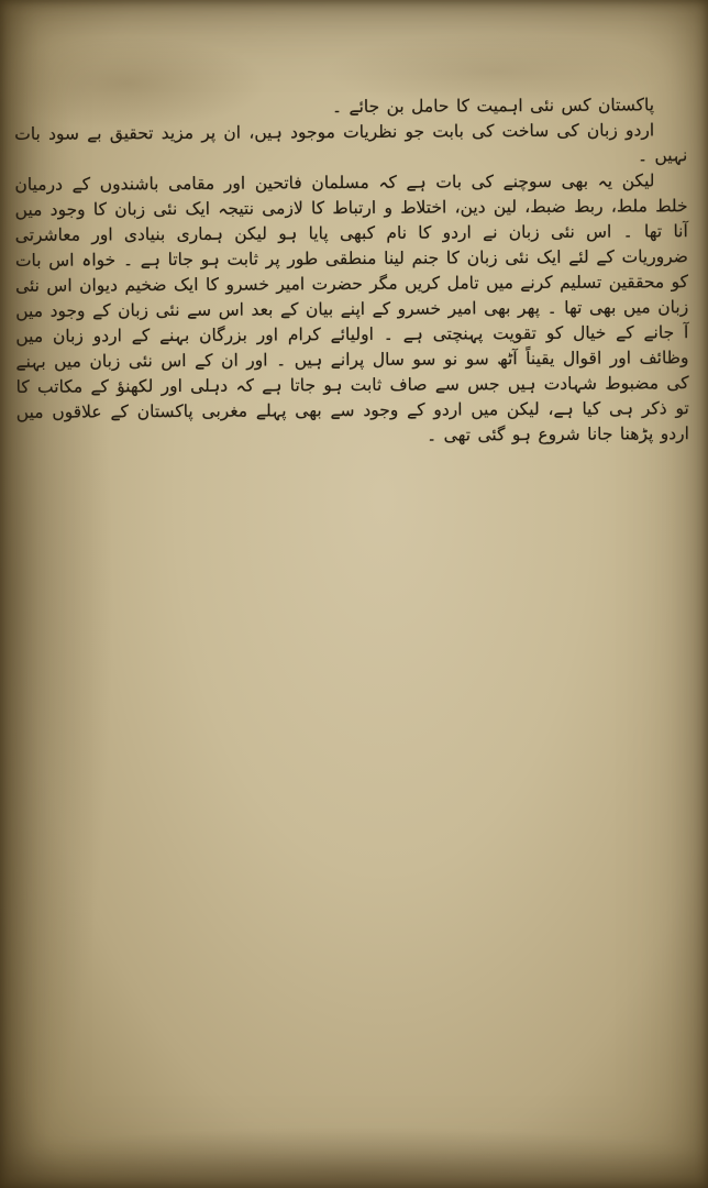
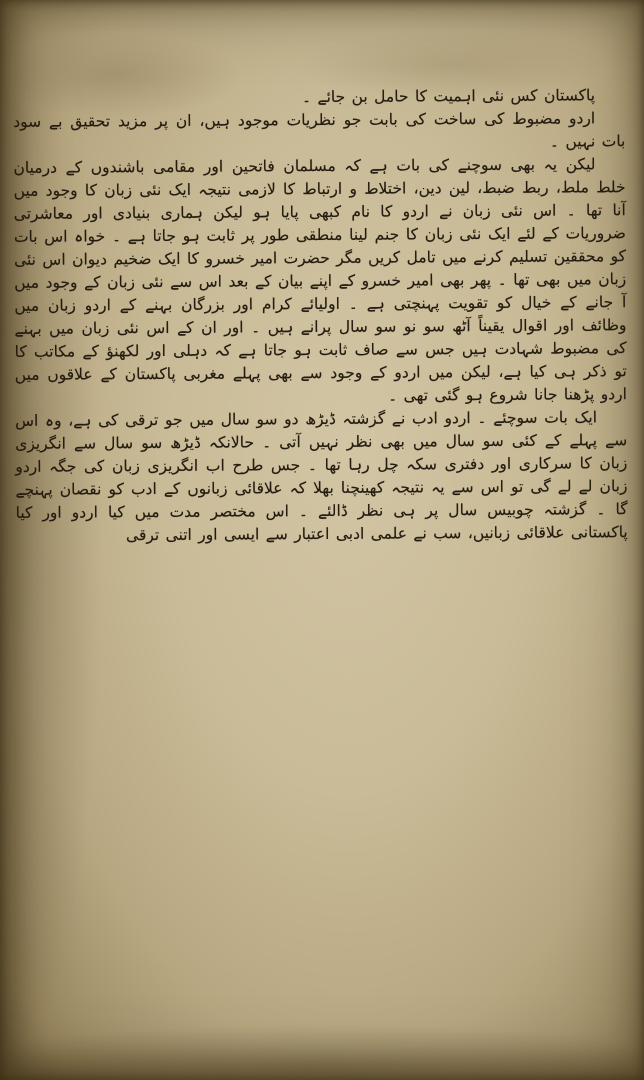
  پاکستان کس نئی اہمیت کا حامل بن جائے ۔
- اردو زبان کی ساخت کی بابت جو نظریات موجود ہیں، ان پر مزید تحقیق بے سود بات نہیں ۔
+ اردو مضبوط کی ساخت کی بابت جو نظریات موجود ہیں، ان پر مزید تحقیق بے سود بات نہیں ۔
  لیکن یہ بھی سوچنے کی بات ہے کہ مسلمان فاتحین اور مقامی باشندوں کے درمیان خلط ملط، ربط ضبط، لین دین، اختلاط و ارتباط کا لازمی نتیجہ ایک نئی زبان کا وجود میں آنا تھا ۔ اس نئی زبان نے اردو کا نام کبھی پایا ہو لیکن ہماری بنیادی اور معاشرتی ضروریات کے لئے ایک نئی زبان کا جنم لینا منطقی طور پر ثابت ہو جاتا ہے ۔ خواہ اس بات کو محققین تسلیم کرنے میں تامل کریں مگر حضرت امیر خسرو کا ایک ضخیم دیوان اس نئی زبان میں بھی تھا ۔ پھر بھی امیر خسرو کے اپنے بیان کے بعد اس سے نئی زبان کے وجود میں آ جانے کے خیال کو تقویت پہنچتی ہے ۔ اولیائے کرام اور بزرگان بہنے کے اردو زبان میں وظائف اور اقوال یقیناً آٹھ سو نو سو سال پرانے ہیں ۔ اور ان کے اس نئی زبان میں بہنے کی مضبوط شہادت ہیں جس سے صاف ثابت ہو جاتا ہے کہ دہلی اور لکھنؤ کے مکاتب کا تو ذکر ہی کیا ہے، لیکن میں اردو کے وجود سے بھی پہلے مغربی پاکستان کے علاقوں میں اردو پڑھنا جانا شروع ہو گئی تھی ۔
+ ایک بات سوچئے ۔ اردو ادب نے گزشتہ ڈیڑھ دو سو سال میں جو ترقی کی ہے، وہ اس سے پہلے کے کئی سو سال میں بھی نظر نہیں آتی ۔ حالانکہ ڈیڑھ سو سال سے انگریزی زبان کا سرکاری اور دفتری سکہ چل رہا تھا ۔ جس طرح اب انگریزی زبان کی جگہ اردو زبان لے لے گی تو اس سے یہ نتیجہ کھینچنا بھلا کہ علاقائی زبانوں کے ادب کو نقصان پہنچے گا ۔ گزشتہ چوبیس سال پر ہی نظر ڈالئے ۔ اس مختصر مدت میں کیا اردو اور کیا پاکستانی علاقائی زبانیں، سب نے علمی ادبی اعتبار سے ایسی اور اتنی ترقی
